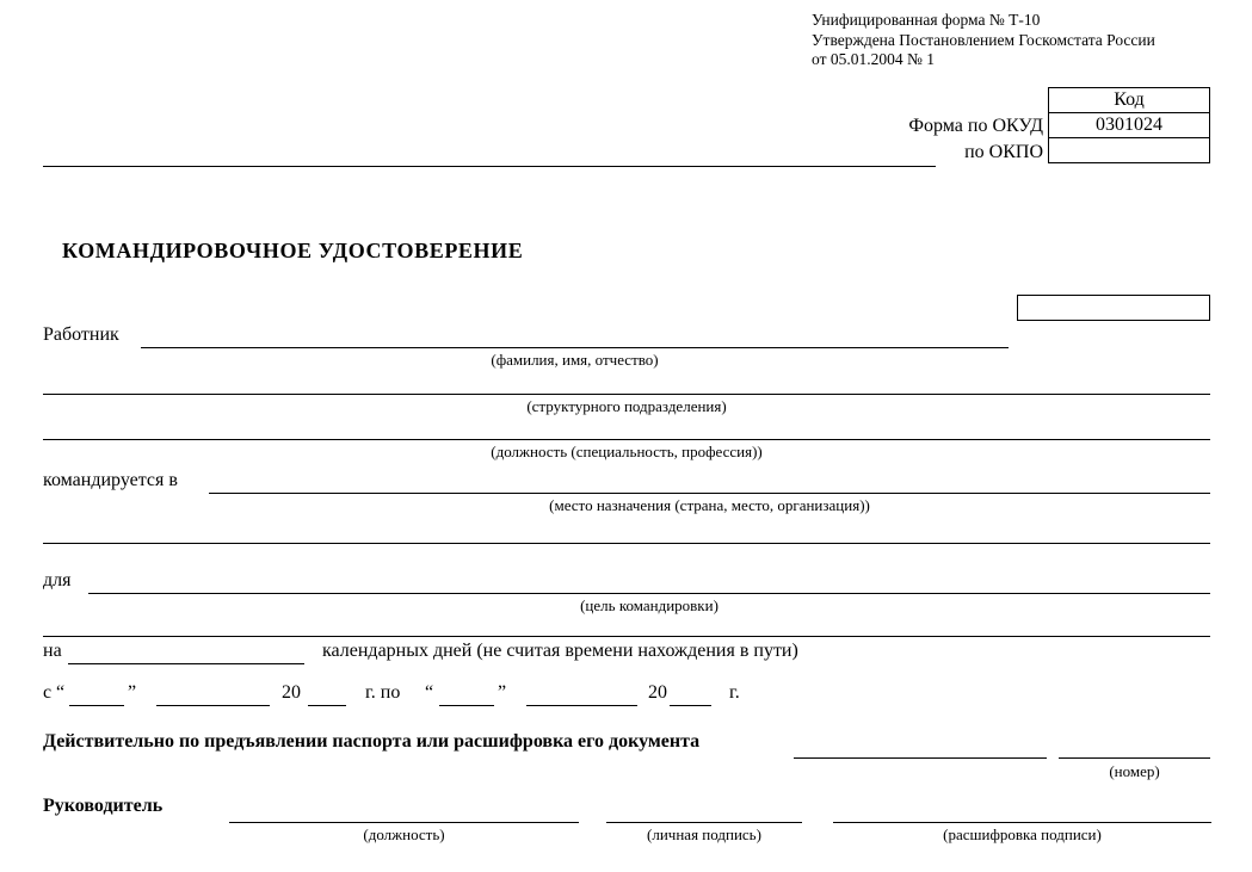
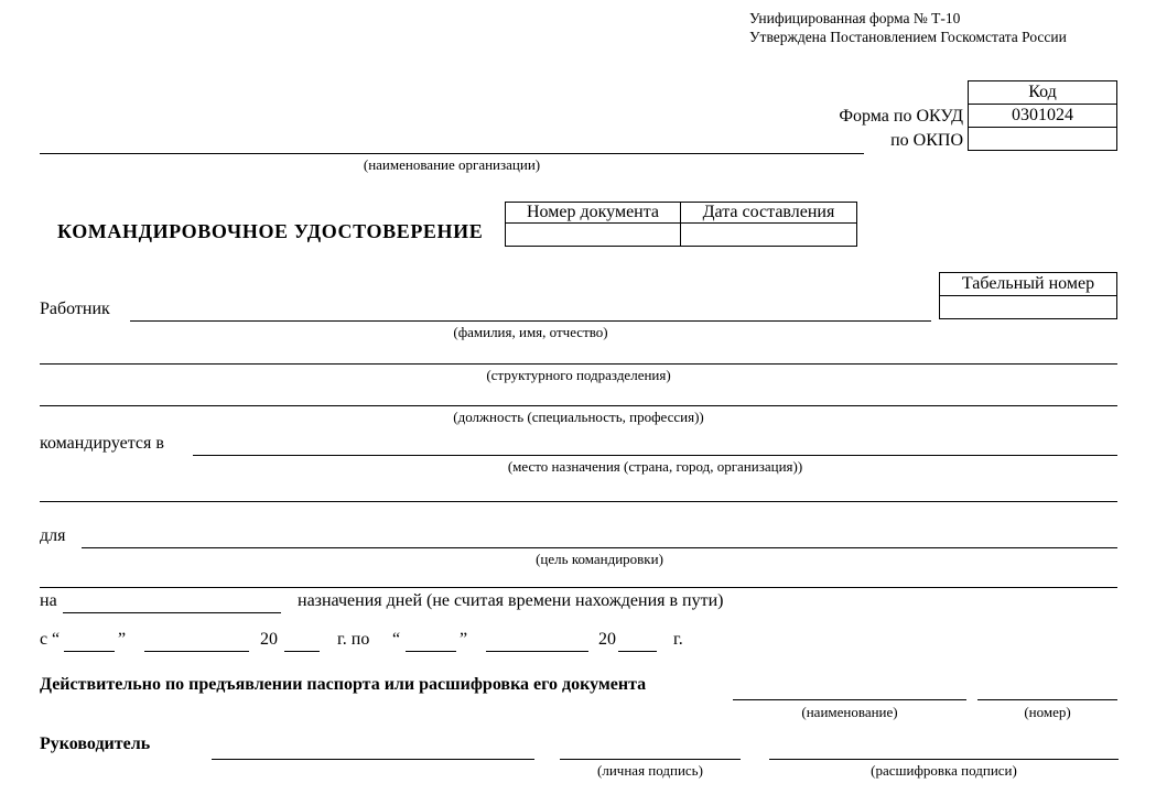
  Унифицированная форма № Т-10
  Утверждена Постановлением Госкомстата России
- от 05.01.2004 № 1
  Код
  0301024
  Форма по ОКУД
  по ОКПО
+ (наименование организации)
  КОМАНДИРОВОЧНОЕ УДОСТОВЕРЕНИЕ
+ Номер документа	Дата составления
+ Табельный номер
  Работник
  (фамилия, имя, отчество)
  (структурного подразделения)
  (должность (специальность, профессия))
  командируется в
- (место назначения (страна, место, организация))
+ (место назначения (страна, город, организация))
  для
  (цель командировки)
  на
- календарных дней (не считая времени нахождения в пути)
+ назначения дней (не считая времени нахождения в пути)
  с
  “
  ”
  20
  г. по
  “
  ”
  20
  г.
  Действительно по предъявлении паспорта или расшифровка его документа
+ (наименование)
  (номер)
  Руководитель
- (должность)
  (личная подпись)
  (расшифровка подписи)
